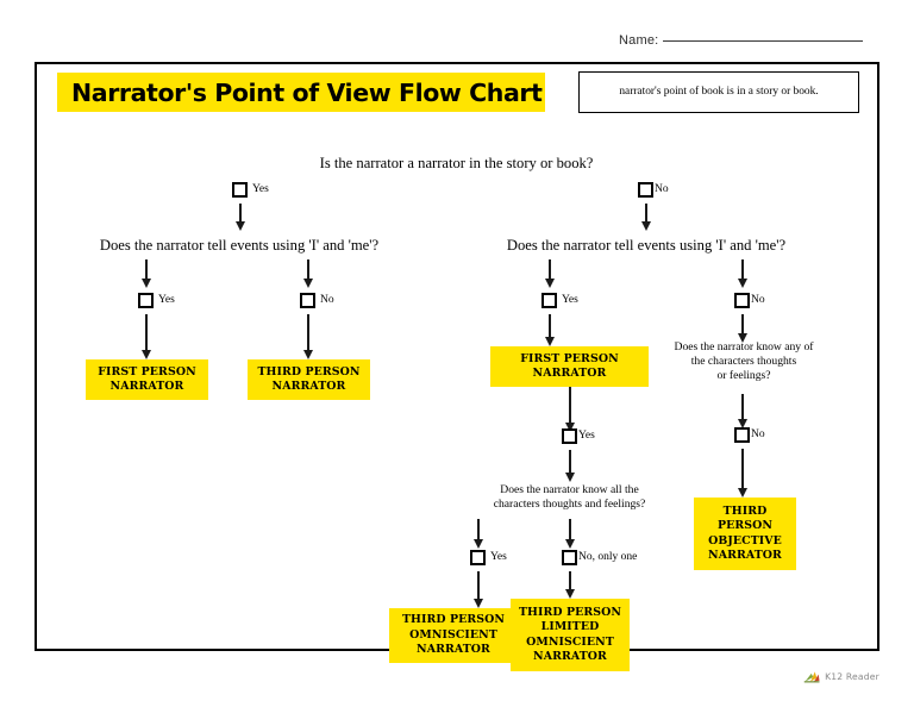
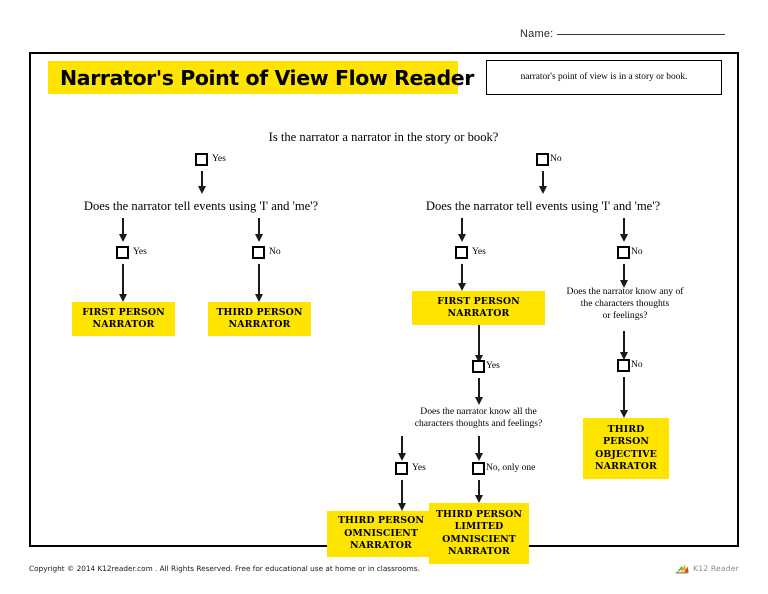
  Name:
- Narrator's Point of View Flow Chart
+ Narrator's Point of View Flow Reader
- narrator's point of book is in a story or book.
+ narrator's point of view is in a story or book.
  Is the narrator a narrator in the story or book?
  Yes
  No
  Does the narrator tell events using 'I' and 'me'?
  Yes
  No
  FIRST PERSON
  NARRATOR
  THIRD PERSON
  NARRATOR
  Does the narrator tell events using 'I' and 'me'?
  Yes
  FIRST PERSON
  NARRATOR
  Yes
  Does the narrator know all the
  characters thoughts and feelings?
  Yes
  No, only one
  THIRD PERSON
  OMNISCIENT
  NARRATOR
  THIRD PERSON
  LIMITED
  OMNISCIENT
  NARRATOR
  No
  Does the narrator know any of
  the characters thoughts
  or feelings?
  No
  THIRD
  PERSON
  OBJECTIVE
  NARRATOR
+ Copyright © 2014 K12reader.com . All Rights Reserved. Free for educational use at home or in classrooms.
  K12 Reader
